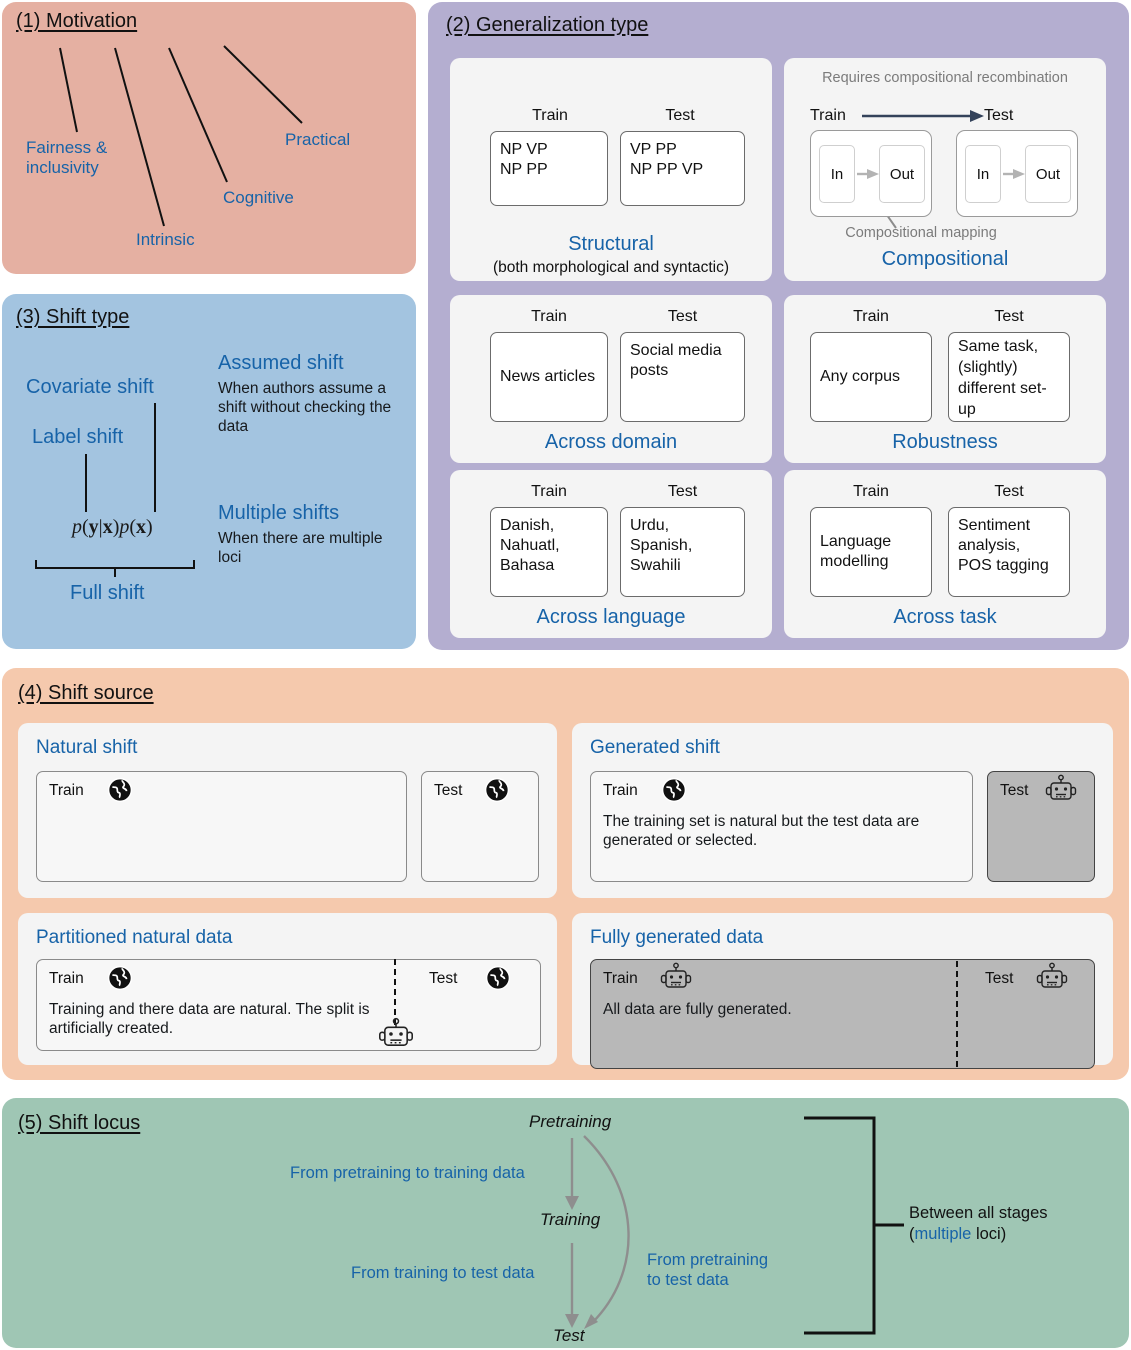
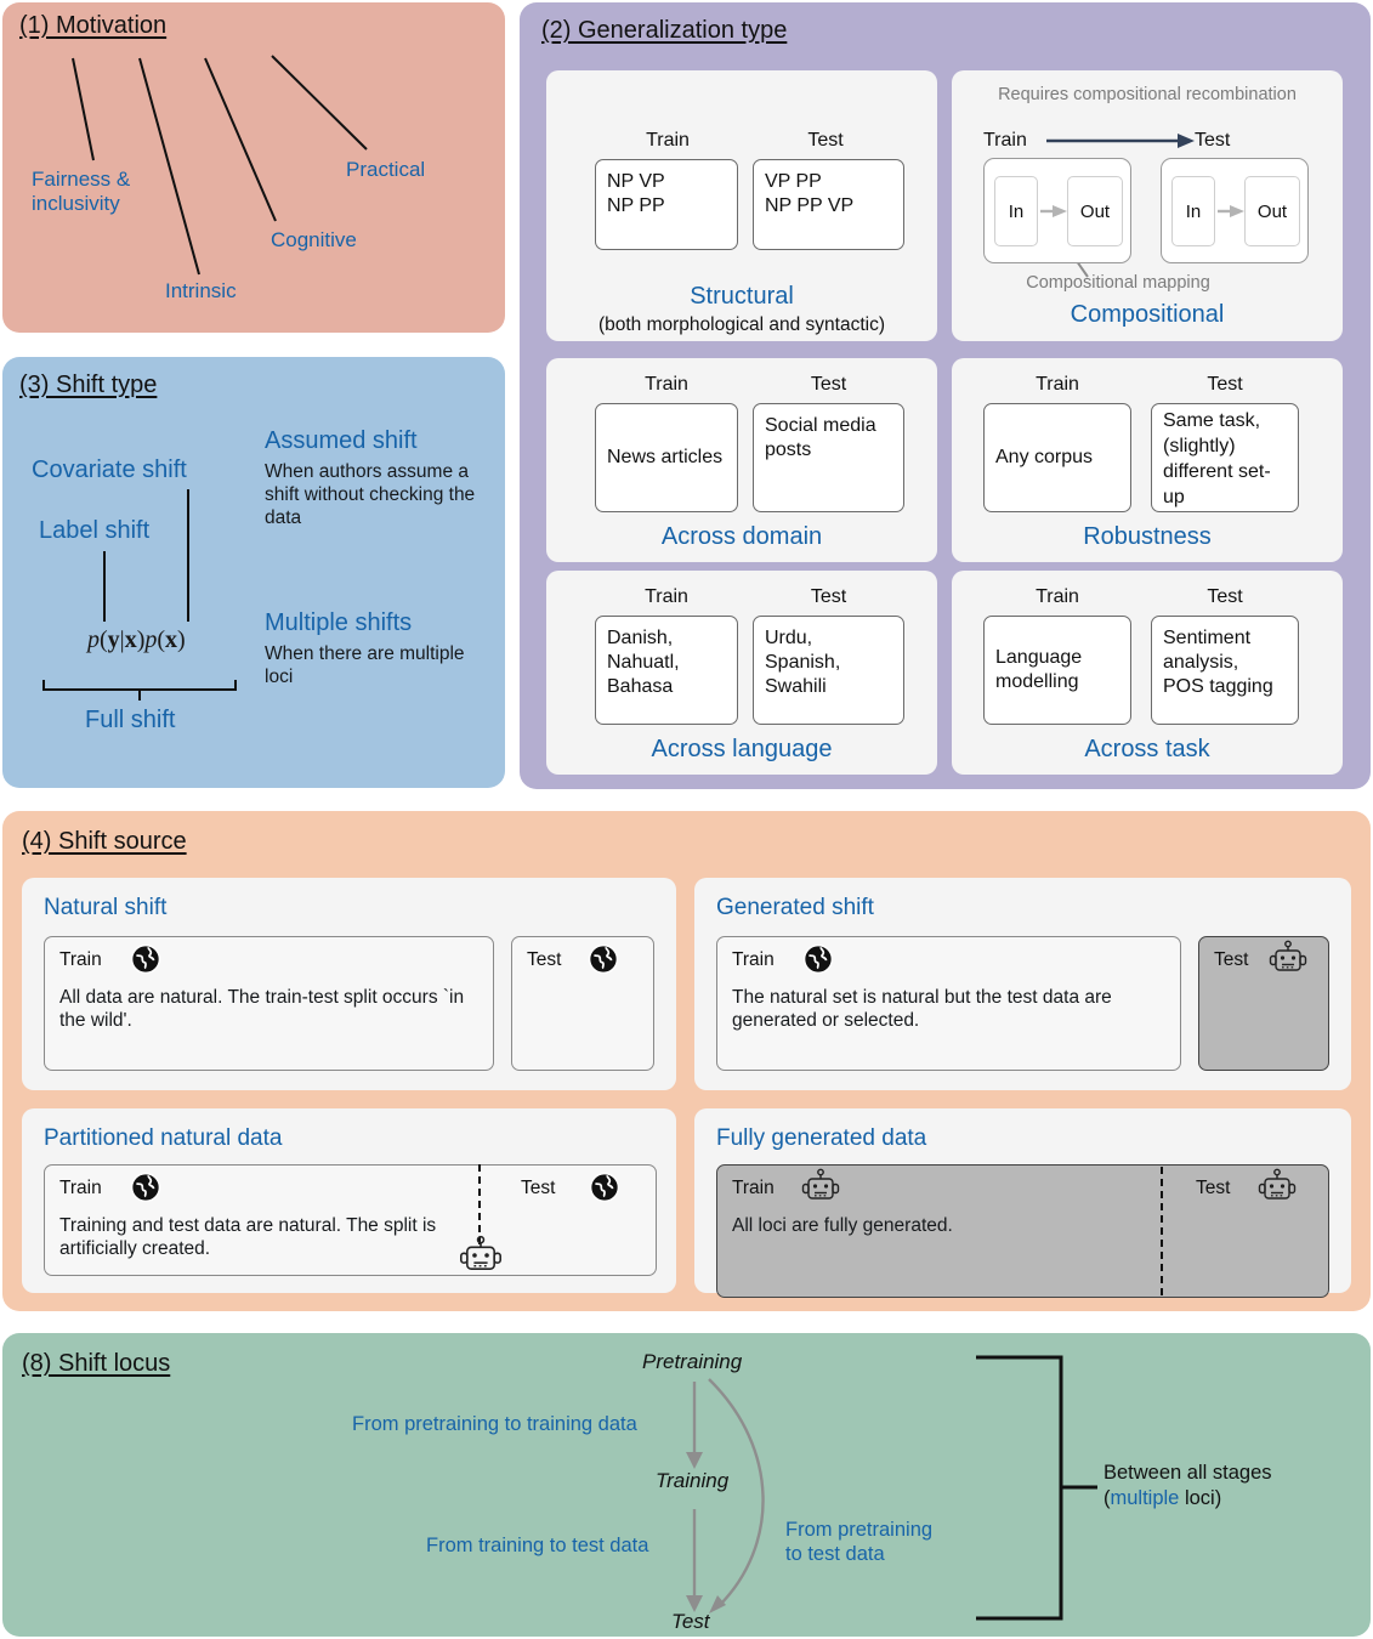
  (1) Motivation
  Fairness &
  inclusivity
  Intrinsic
  Cognitive
  Practical
  (3) Shift type
  Covariate shift
  Label shift
  p(y|x)p(x)
  Full shift
  Assumed shift
  When authors assume a shift without checking the data
  Multiple shifts
  When there are multiple loci
  (2) Generalization type
  Train
  Test
  NP VP
  NP PP
  VP PP
  NP PP VP
  Structural
  (both morphological and syntactic)
  Requires compositional recombination
  Train
  Test
  In
  Out
  In
  Out
  Compositional mapping
  Compositional
  Train
  Test
  News articles
  Social media posts
  Across domain
  Train
  Test
  Any corpus
  Same task, (slightly) different set-up
  Robustness
  Train
  Test
  Danish,
  Nahuatl,
  Bahasa
  Urdu,
  Spanish,
  Swahili
  Across language
  Train
  Test
  Language modelling
  Sentiment analysis,
  POS tagging
  Across task
  (4) Shift source
  Natural shift
  Train
+ All data are natural. The train-test split occurs `in the wild'.
  Test
  Generated shift
  Train
- The training set is natural but the test data are generated or selected.
+ The natural set is natural but the test data are generated or selected.
  Test
  Partitioned natural data
  Train
- Training and there data are natural. The split is artificially created.
+ Training and test data are natural. The split is artificially created.
  Test
  Fully generated data
  Train
- All data are fully generated.
+ All loci are fully generated.
  Test
- (5) Shift locus
+ (8) Shift locus
  Pretraining
  Training
  Test
  From pretraining to training data
  From training to test data
  From pretraining
  to test data
  Between all stages
  (multiple loci)
